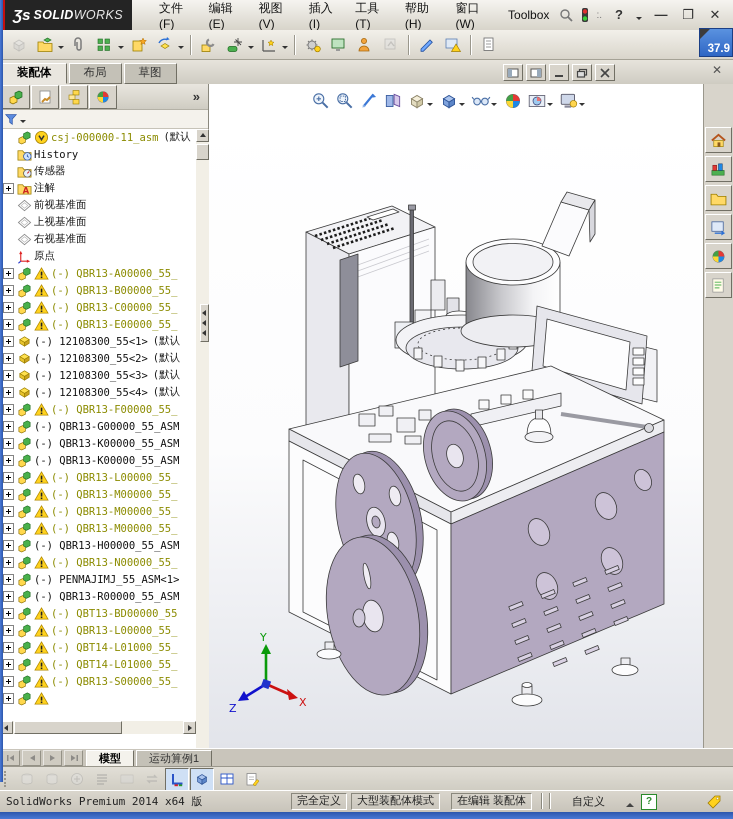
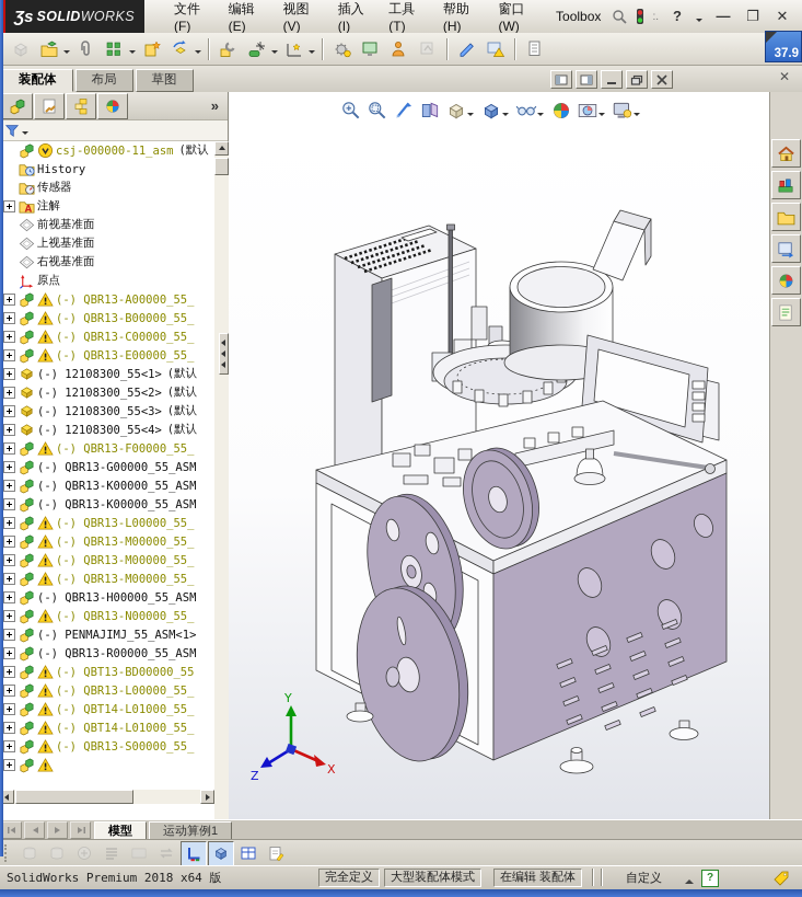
  Ʒs
  SOLID
  WORKS
  文件(F)
  编辑(E)
  视图(V)
  插入(I)
  工具(T)
  帮助(H)
  窗口(W)
  Toolbox
  :.
  ?
  —
  ❐
  ✕
  装配体 布局 草图
  ✕
  37.9
  »
  csj-000000-11_asm
  (默认
  History
  传感器
  注解
  前视基准面
  上视基准面
  右视基准面
  原点
  (-) QBR13-A00000_55_
  (-) QBR13-B00000_55_
  (-) QBR13-C00000_55_
  (-) QBR13-E00000_55_
  (-) 12108300_55<1>
  (默认
  (-) 12108300_55<2>
  (默认
  (-) 12108300_55<3>
  (默认
  (-) 12108300_55<4>
  (默认
  (-) QBR13-F00000_55_
  (-) QBR13-G00000_55_ASM
  (-) QBR13-K00000_55_ASM
  (-) QBR13-K00000_55_ASM
  (-) QBR13-L00000_55_
  (-) QBR13-M00000_55_
  (-) QBR13-M00000_55_
  (-) QBR13-M00000_55_
  (-) QBR13-H00000_55_ASM
  (-) QBR13-N00000_55_
  (-) PENMAJIMJ_55_ASM<1>
  (-) QBR13-R00000_55_ASM
  (-) QBT13-BD00000_55
  (-) QBR13-L00000_55_
  (-) QBT14-L01000_55_
  (-) QBT14-L01000_55_
  (-) QBR13-S00000_55_
  Y
  X
  Z
  模型
  运动算例1
- SolidWorks Premium 2014 x64 版
+ SolidWorks Premium 2018 x64 版
  完全定义
  大型装配体模式
  在编辑 装配体
  自定义
  ?
